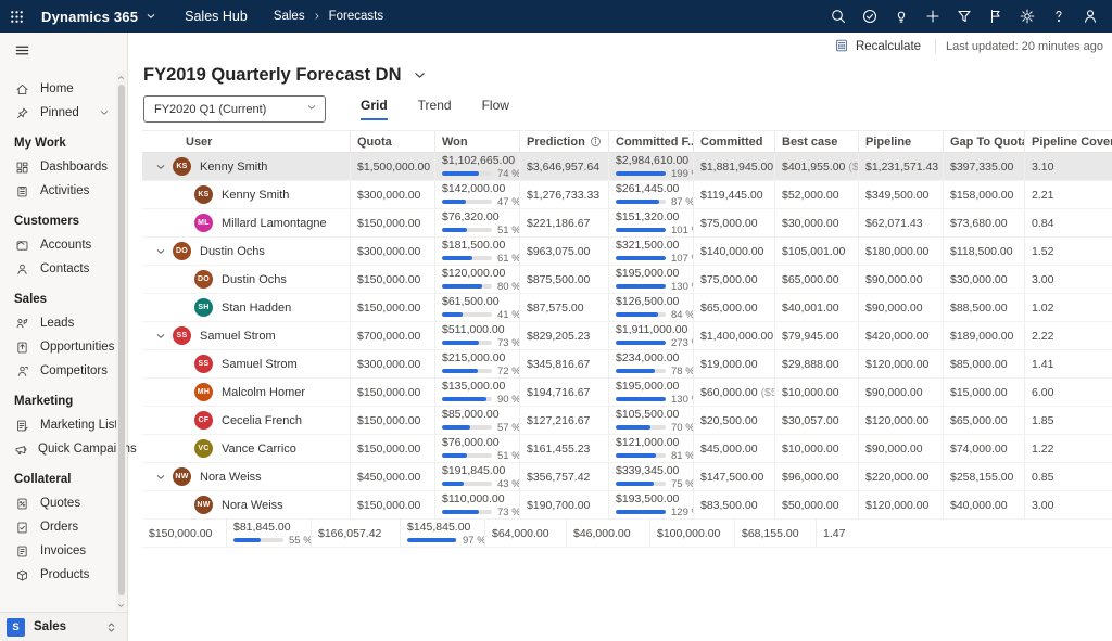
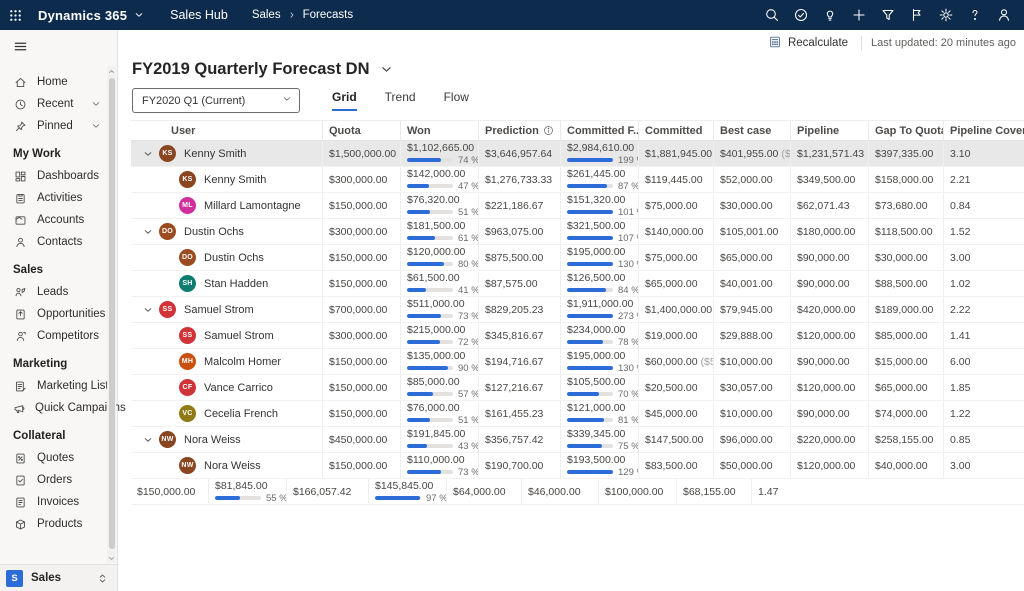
  Dynamics 365
  Sales Hub
  Sales
  Forecasts
  Home
+ Recent
  Pinned
  My Work
  Dashboards
  Activities
- Customers
  Accounts
  Contacts
  Sales
  Leads
  Opportunities
  Competitors
  Marketing
  Marketing Lis
  Quick Campains
  Collateral
  Quotes
  Orders
  Invoices
  Products
  S
  Sales
  Recalculate
  Last updated: 20 minutes ago
  FY2019 Quarterly Forecast DN
  FY2020 Q1 (Current)
  Grid
  Trend
  Flow
  User
  Quota
  Won
  Prediction
  Committed F..
  Committed
  Best case
  Pipeline
  Gap To Quot
  Pipeline Cove
  Kenny Smith
  $1,500,000.00
  $1,102,665.00
  74 %
  $3,646,957.64
  $2,984,610.00
  199
  $1,881,945.00
  $401,955.00
  $1,231,571.43
  $397,335.00
  3.10
  Kenny Smith
  $300,000.00
  $142,000.00
  47 %
  $1,276,733.33
  $261,445.00
  87 %
  $119,445.00
  $52,000.00
  $349,500.00
  $158,000.00
  2.21
  Millard Lamontagne
  $150,000.00
  $76,320.00
  51 %
  $221,186.67
  $151,320.00
  101
  $75,000.00
  $30,000.00
  $62,071.43
  $73,680.00
  0.84
  Dustin Ochs
  $300,000.00
  $181,500.00
  61 %
  $963,075.00
  $321,500.00
  107
  $140,000.00
  $105,001.00
  $180,000.00
  $118,500.00
  1.52
  Dustin Ochs
  $150,000.00
  $120,000.00
  80 %
  $875,500.00
  $195,000.00
  130
  $75,000.00
  $65,000.00
  $90,000.00
  $30,000.00
  3.00
  Stan Hadden
  $150,000.00
  $61,500.00
  41 %
  $87,575.00
  $126,500.00
  84 %
  $65,000.00
  $40,001.00
  $90,000.00
  $88,500.00
  1.02
  Samuel Strom
  $700,000.00
  $511,000.00
  73 %
  $829,205.23
  $1,911,000.00
  273
  $1,400,000.00
  $79,945.00
  $420,000.00
  $189,000.00
  2.22
  Samuel Strom
  $300,000.00
  $215,000.00
  72 %
  $345,816.67
  $234,000.00
  78 %
  $19,000.00
  $29,888.00
  $120,000.00
  $85,000.00
  1.41
  Malcolm Homer
  $150,000.00
  $135,000.00
  90 %
  $194,716.67
  $195,000.00
  130
  $60,000.00
  $10,000.00
  $90,000.00
  $15,000.00
  6.00
- Cecelia French
+ Vance Carrico
  $150,000.00
  $85,000.00
  57 %
  $127,216.67
  $105,500.00
  70 %
  $20,500.00
  $30,057.00
  $120,000.00
  $65,000.00
  1.85
- Vance Carrico
+ Cecelia French
  $150,000.00
  $76,000.00
  51 %
  $161,455.23
  $121,000.00
  81 %
  $45,000.00
  $10,000.00
  $90,000.00
  $74,000.00
  1.22
  Nora Weiss
  $450,000.00
  $191,845.00
  43 %
  $356,757.42
  $339,345.00
  75 %
  $147,500.00
  $96,000.00
  $220,000.00
  $258,155.00
  0.85
  Nora Weiss
  $150,000.00
  $110,000.00
  73 %
  $190,700.00
  $193,500.00
  129
  $83,500.00
  $50,000.00
  $120,000.00
  $40,000.00
  3.00
  $150,000.00
  $81,845.00
  55 %
  $166,057.42
  $145,845.00
  97 %
  $64,000.00
  $46,000.00
  $100,000.00
  $68,155.00
  1.47
